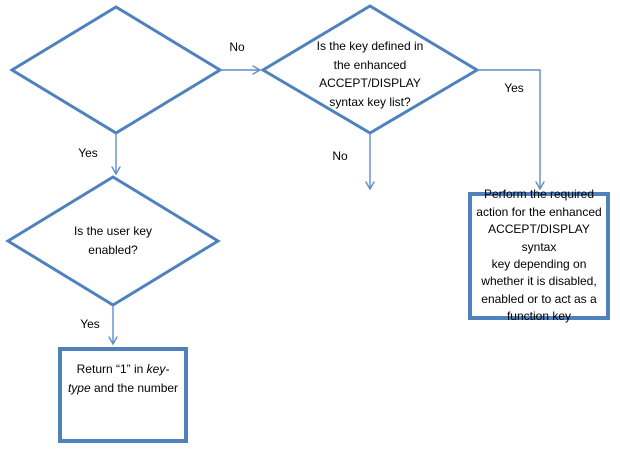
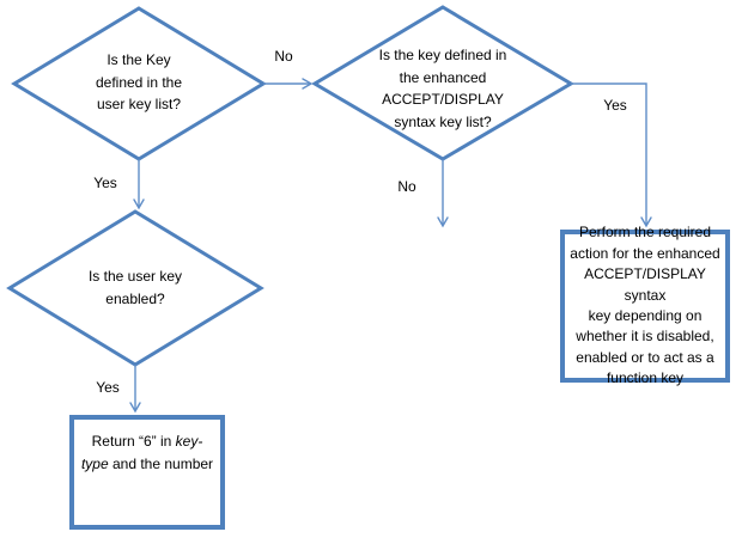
+ Is the Key
+ defined in the
+ user key list?
  Is the key defined in
  the enhanced
  ACCEPT/DISPLAY
  syntax key list?
  Is the user key
  enabled?
  No
  Yes
  No
  Yes
  Yes
  Perform the required
  action for the enhanced
  ACCEPT/DISPLAY syntax
  key depending on
  whether it is disabled,
  enabled or to act as a
  function key
- Return “1” in key-
+ Return “6” in key-
  type and the number
